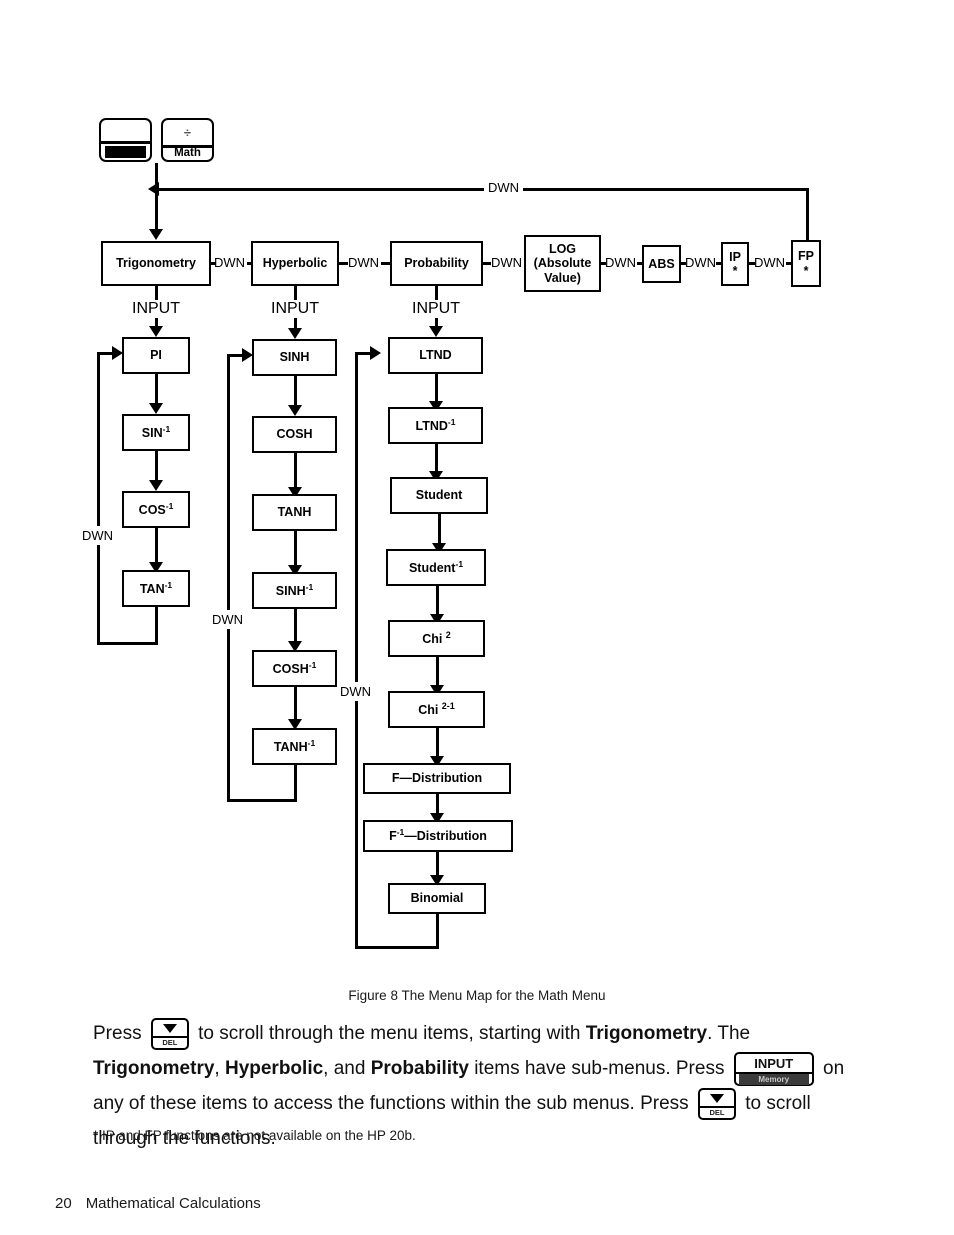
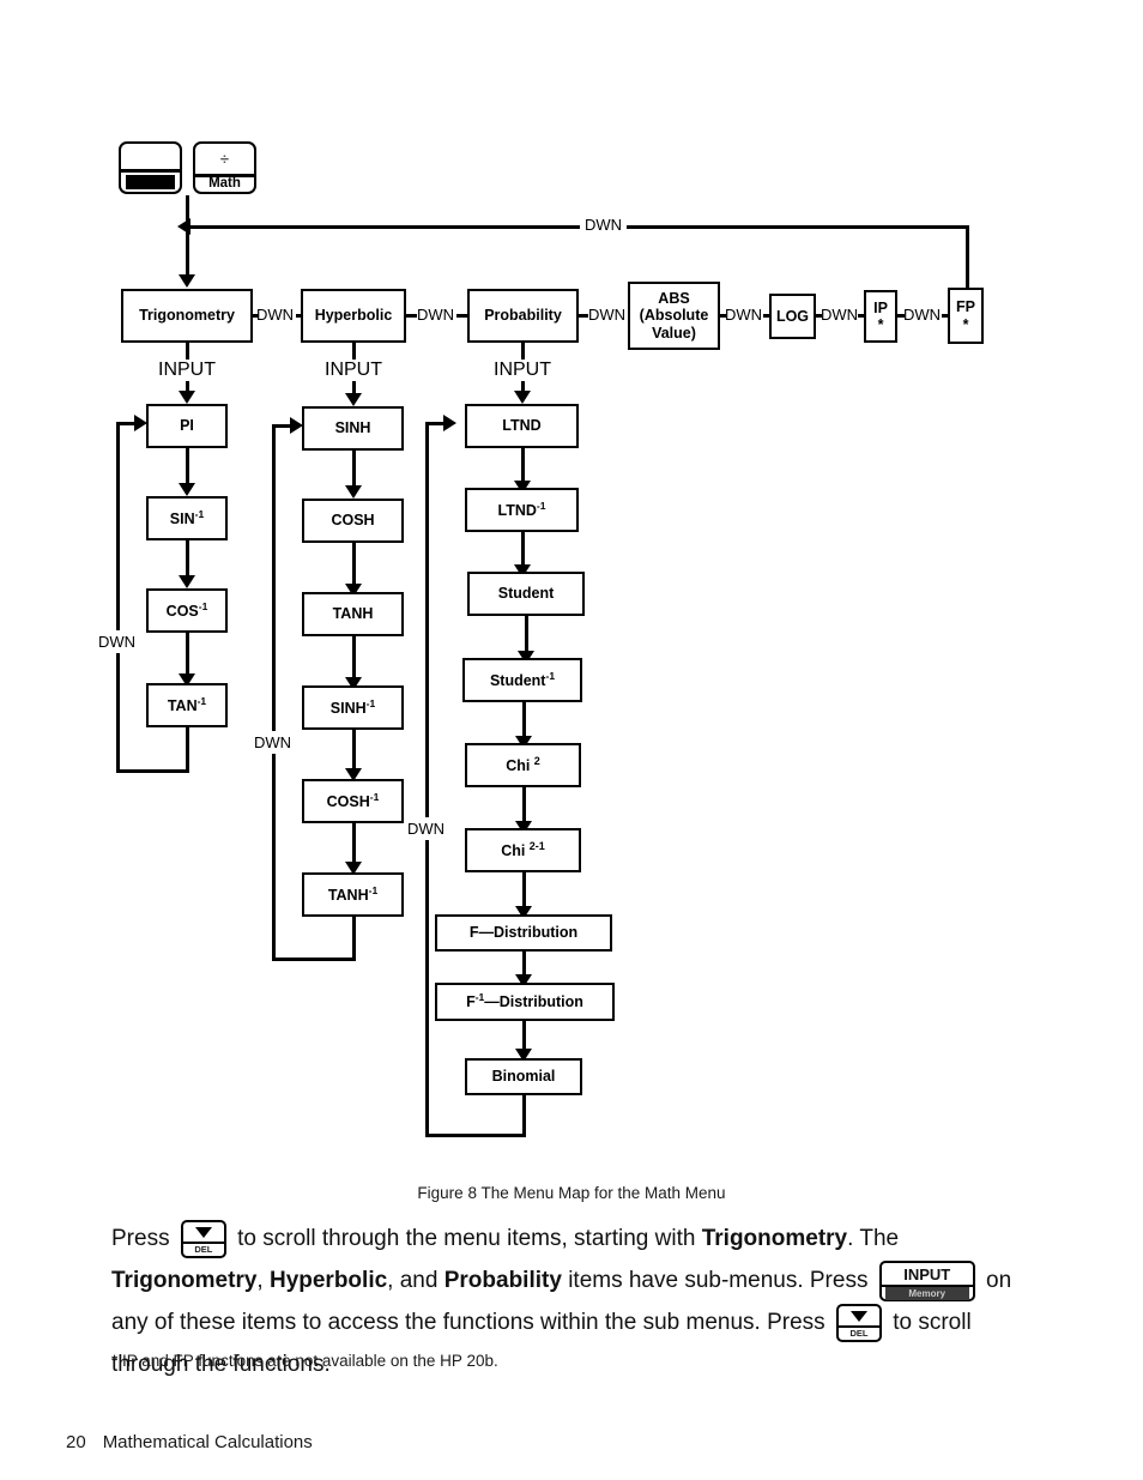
  ÷
  Math
  DWN
  Trigonometry
  DWN
  Hyperbolic
  DWN
  Probability
  DWN
- LOG
+ ABS
  (Absolute
  Value)
  DWN
- ABS
+ LOG
  DWN
  IP
  *
  DWN
  FP
  *
  INPUT
  INPUT
  INPUT
  PI
  SIN-1
  COS-1
  TAN-1
  DWN
  SINH
  COSH
  TANH
  SINH-1
  COSH-1
  TANH-1
  DWN
  LTND
  LTND-1
  Student
  Student-1
  Chi 2
  Chi 2-1
  F—Distribution
  F-1—Distribution
  Binomial
  DWN
  Figure 8 The Menu Map for the Math Menu
  Press
  DEL
  to scroll through the menu items, starting with Trigonometry. The Trigonometry, Hyperbolic, and Probability items have sub-menus. Press
  INPUT
  Memory
  on any of these items to access the functions within the sub menus. Press
  DEL
  to scroll through the functions.
  * IP and FP functions are not available on the HP 20b.
  20 Mathematical Calculations
